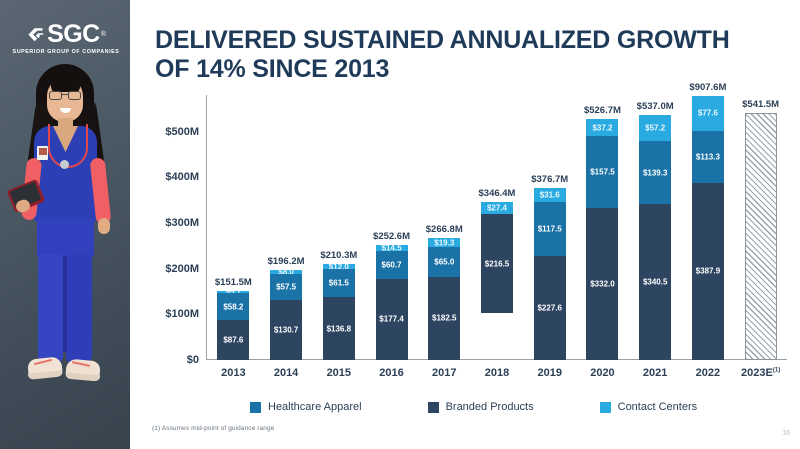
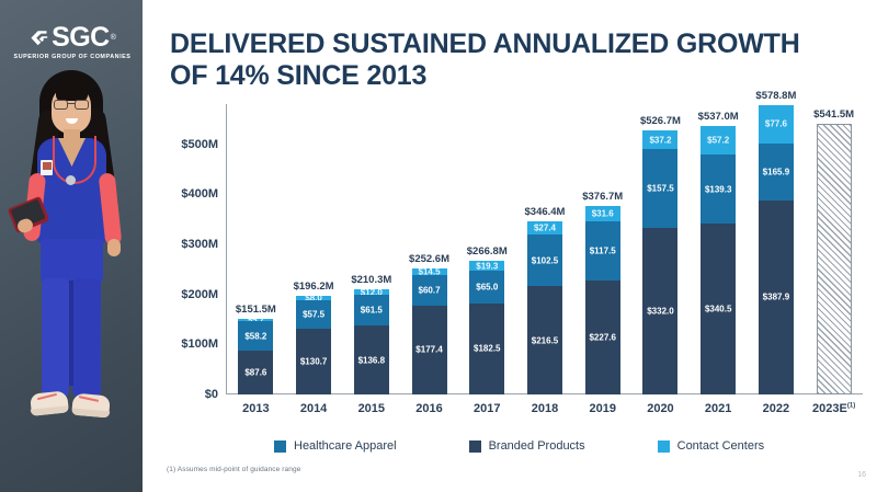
  SGC
  DELIVERED SUSTAINED ANNUALIZED GROWTH OF 14% SINCE 2013
  $0
  $100M
  $200M
  $300M
  $400M
  $500M
  $151.5M
  2013
  $5.7
  $58.2
  $87.6
  $196.2M
  2014
  $8.0
  $57.5
  $130.7
  $210.3M
  2015
  $12.0
  $61.5
  $136.8
  $252.6M
  2016
  $14.5
  $60.7
  $177.4
  $266.8M
  2017
  $19.3
  $65.0
  $182.5
  $346.4M
  2018
  $27.4
+ $102.5
  $216.5
  $376.7M
  2019
  $31.6
  $117.5
  $227.6
  $526.7M
  2020
  $37.2
  $157.5
  $332.0
  $537.0M
  2021
  $57.2
  $139.3
  $340.5
- $907.6M
+ $578.8M
  2022
  $77.6
- $113.3
+ $165.9
  $387.9
  $541.5M
  Healthcare Apparel
  Branded Products
  Contact Centers
